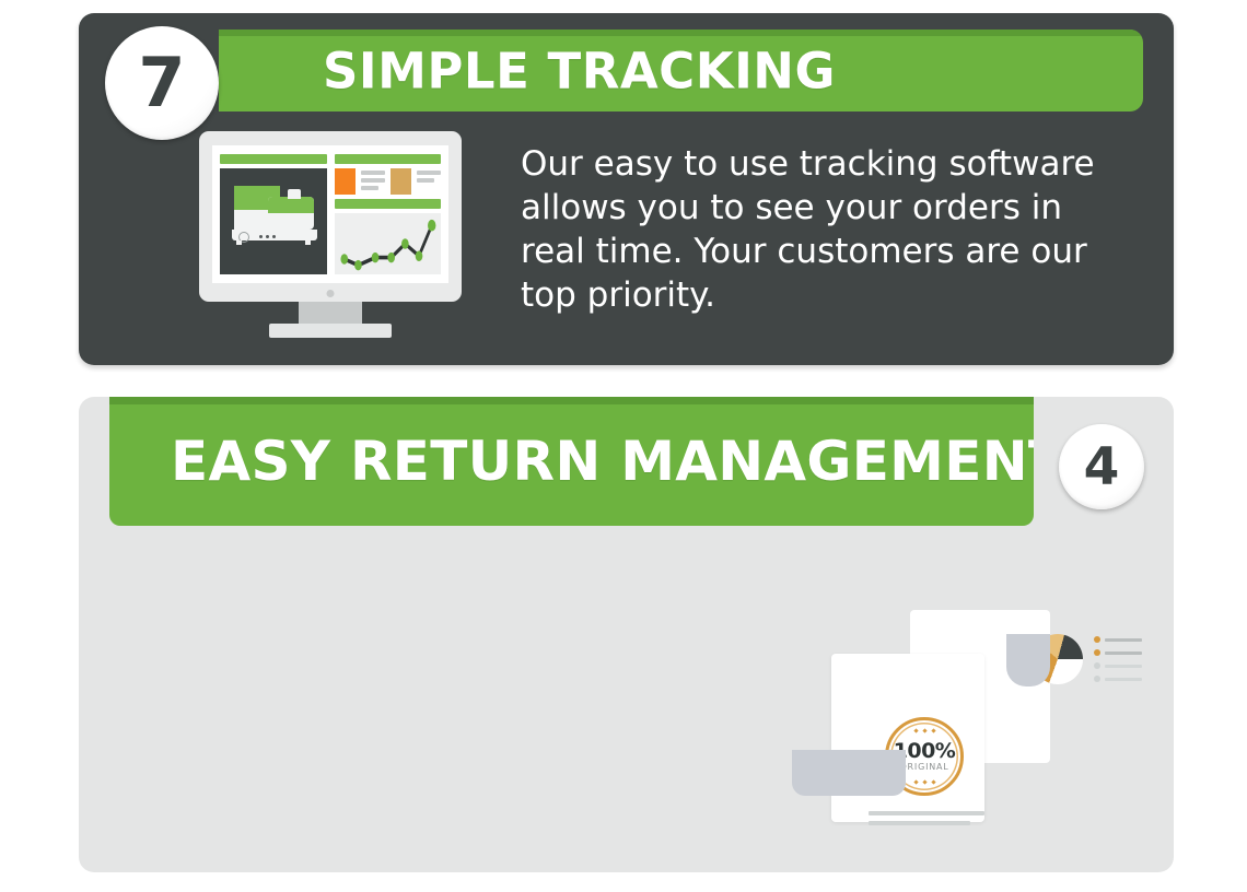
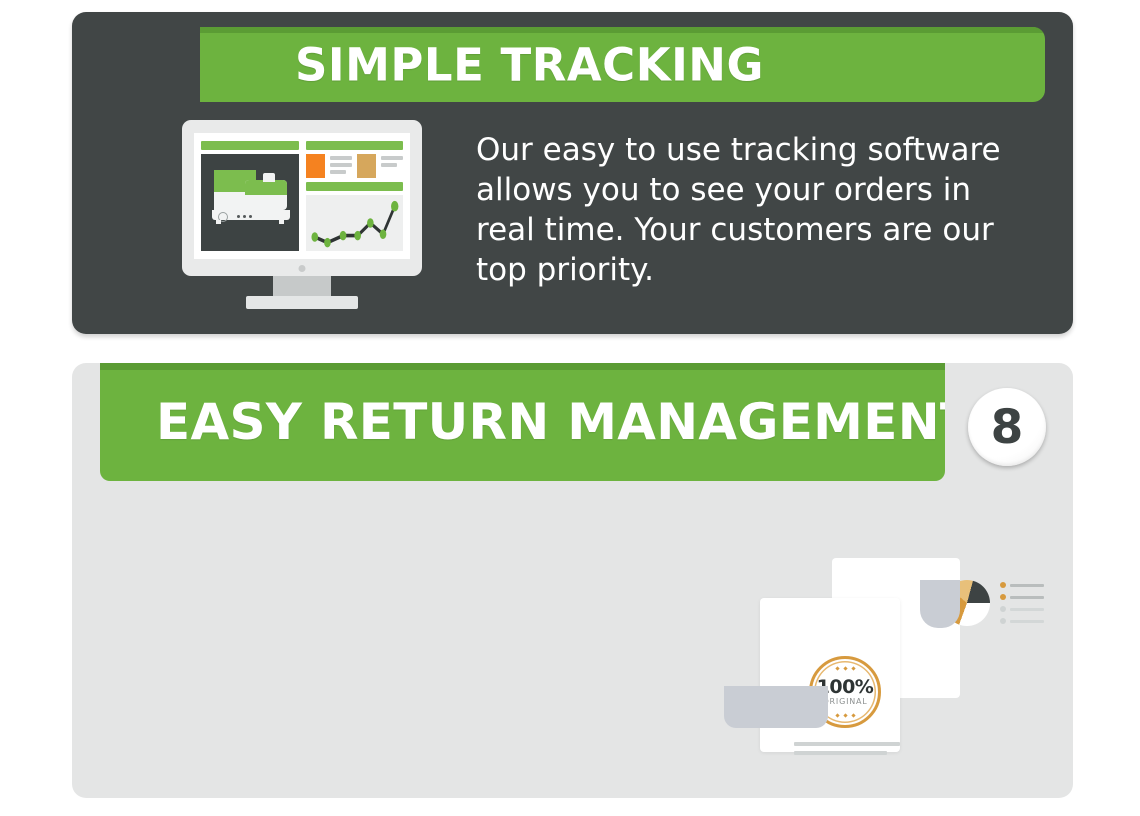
  SIMPLE TRACKING
- 7
  Our easy to use tracking software allows you to see your orders in real time. Your customers are our top priority.
  EASY RETURN MANAGEMEN
- 4
+ 8
  00%
  RIGINAL
